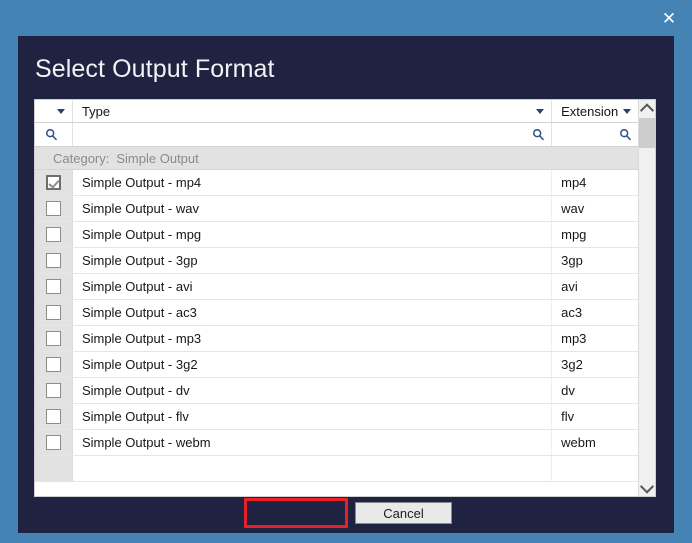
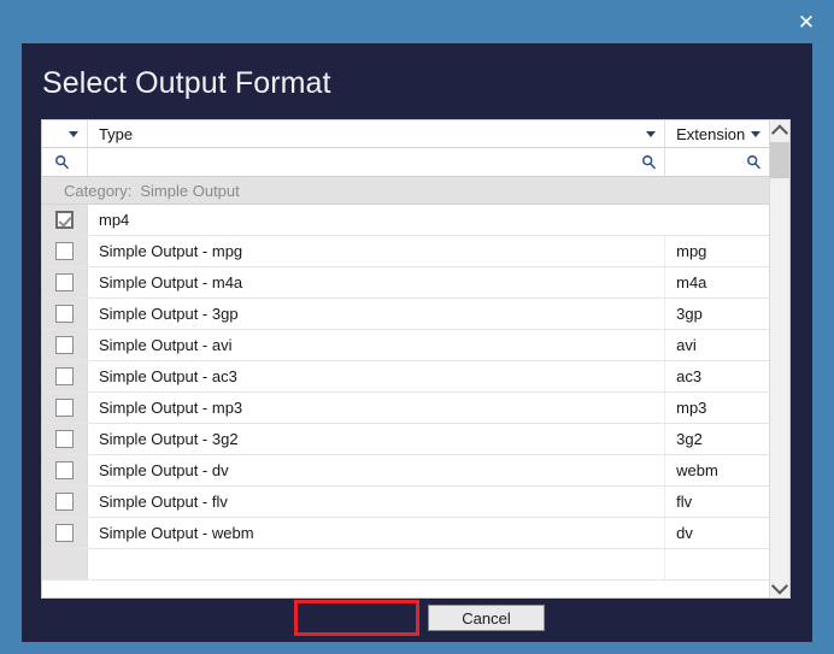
  ✕
  Select Output Format
  Type
  Extension
  Category:
  Simple Output
- Simple Output - mp4
  mp4
- Simple Output - wav
- wav
  Simple Output - mpg
  mpg
+ Simple Output - m4a
+ m4a
  Simple Output - 3gp
  3gp
  Simple Output - avi
  avi
  Simple Output - ac3
  ac3
  Simple Output - mp3
  mp3
  Simple Output - 3g2
  3g2
  Simple Output - dv
- dv
+ webm
  Simple Output - flv
  flv
  Simple Output - webm
- webm
+ dv
  Cancel
